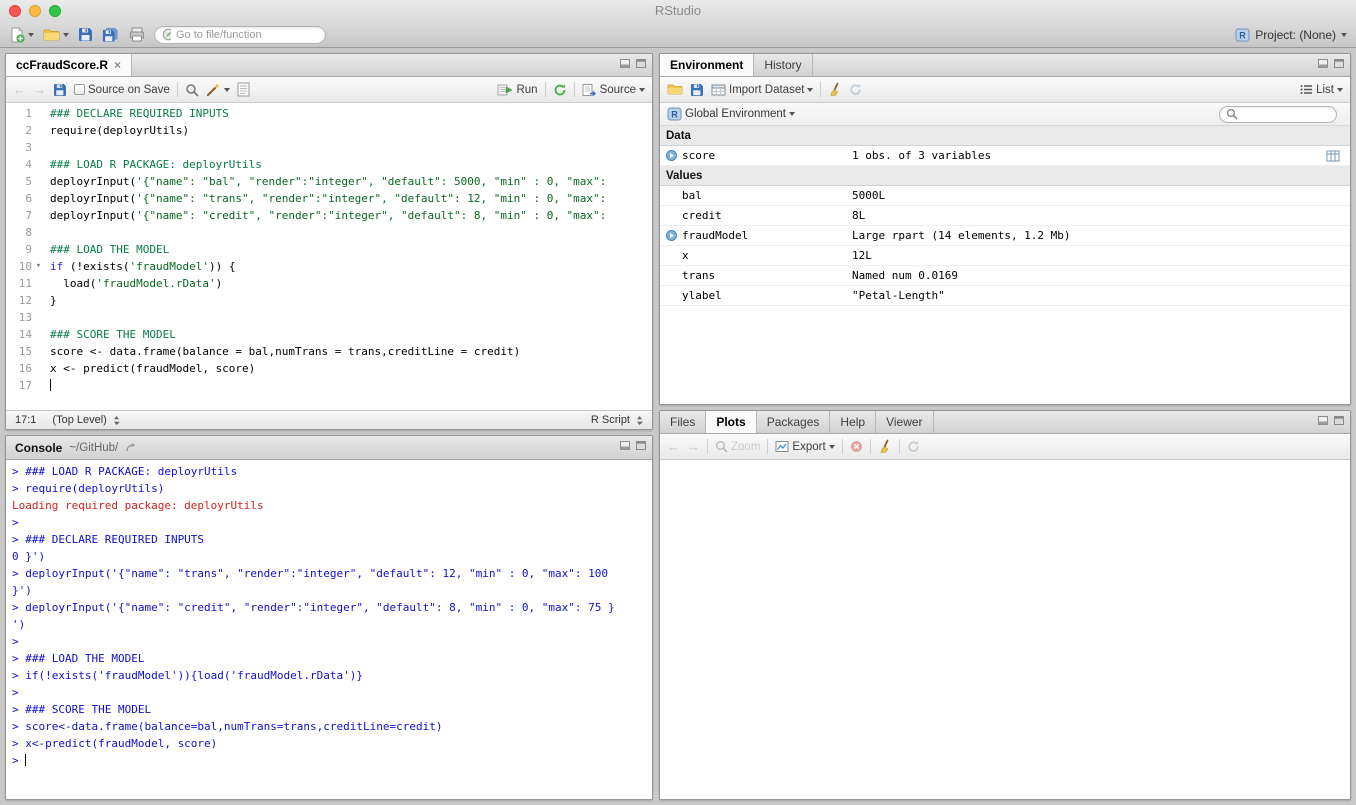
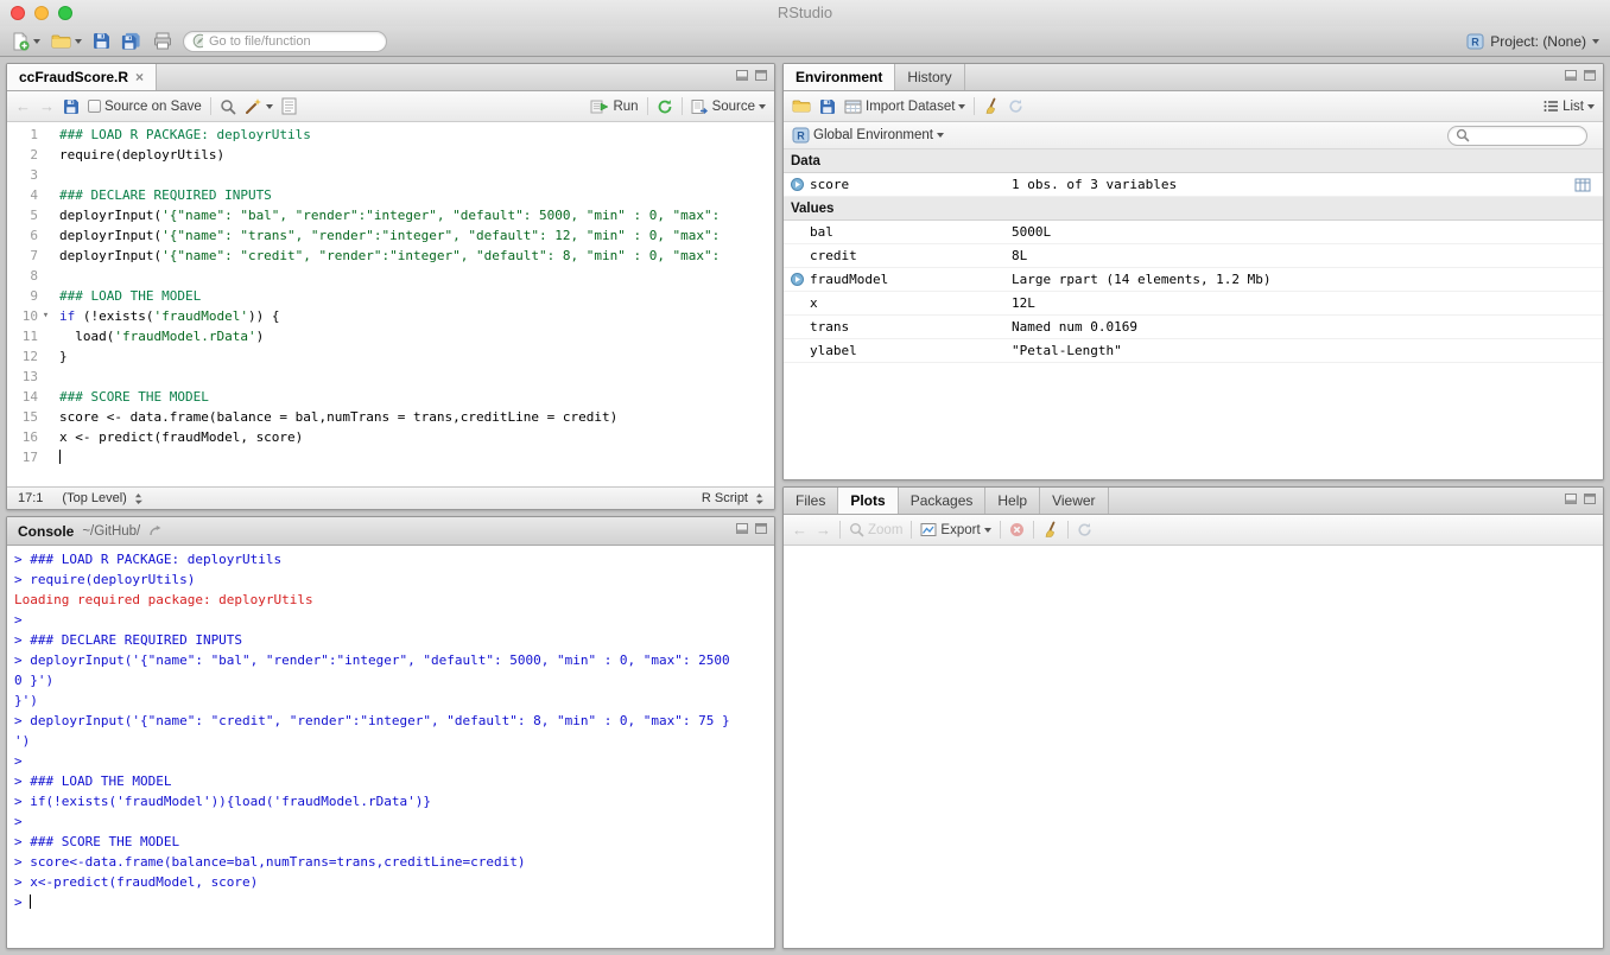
  RStudio
  Go to file/function
  R
  Project: (None)
  ccFraudScore.R
  ×
  ←
  →
  Source on Save
  Run
  Source
  1
- ### DECLARE REQUIRED INPUTS
+ ### LOAD R PACKAGE: deployrUtils
  2
  require(deployrUtils)
  3
  4
- ### LOAD R PACKAGE: deployrUtils
+ ### DECLARE REQUIRED INPUTS
  5
  deployrInput('{"name": "bal", "render":"integer", "default": 5000, "min" : 0, "max":
  6
  deployrInput('{"name": "trans", "render":"integer", "default": 12, "min" : 0, "max":
  7
  deployrInput('{"name": "credit", "render":"integer", "default": 8, "min" : 0, "max":
  8
  9
  ### LOAD THE MODEL
  10
  ▾
  if (!exists('fraudModel')) {
  11
  load('fraudModel.rData')
  12
  }
  13
  14
  ### SCORE THE MODEL
  15
  score <- data.frame(balance = bal,numTrans = trans,creditLine = credit)
  16
  x <- predict(fraudModel, score)
  17
  17:1
  (Top Level)
  R Script
  Console
  ~/GitHub/
  > ### LOAD R PACKAGE: deployrUtils
  > require(deployrUtils)
  Loading required package: deployrUtils
  >
  > ### DECLARE REQUIRED INPUTS
+ > deployrInput('{"name": "bal", "render":"integer", "default": 5000, "min" : 0, "max": 2500
  0 }')
- > deployrInput('{"name": "trans", "render":"integer", "default": 12, "min" : 0, "max": 100
  }')
  > deployrInput('{"name": "credit", "render":"integer", "default": 8, "min" : 0, "max": 75 }
  ')
  >
  > ### LOAD THE MODEL
  > if(!exists('fraudModel')){load('fraudModel.rData')}
  >
  > ### SCORE THE MODEL
  > score<-data.frame(balance=bal,numTrans=trans,creditLine=credit)
  > x<-predict(fraudModel, score)
  >
  Environment
  History
  Import Dataset
  List
  R
  Global Environment
  Data
  score
  1 obs. of 3 variables
  Values
  bal
  5000L
  credit
  8L
  fraudModel
  Large rpart (14 elements, 1.2 Mb)
  x
  12L
  trans
  Named num 0.0169
  ylabel
  "Petal-Length"
  Files
  Plots
  Packages
  Help
  Viewer
  ←
  →
  Zoom
  Export
